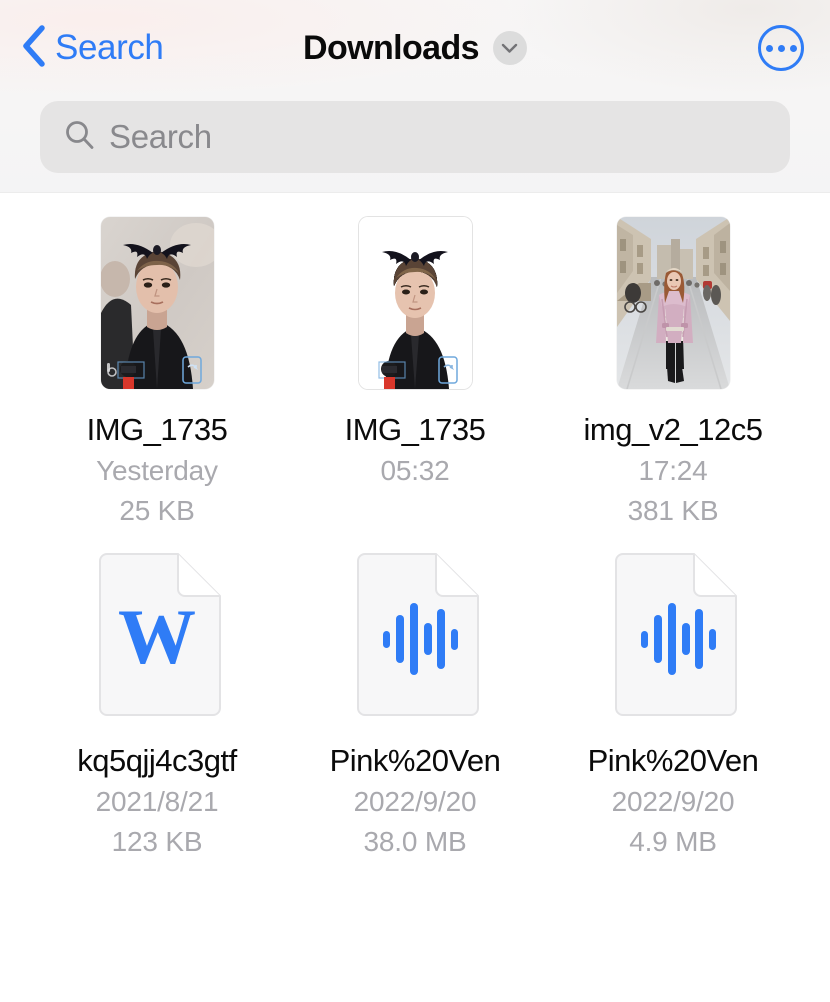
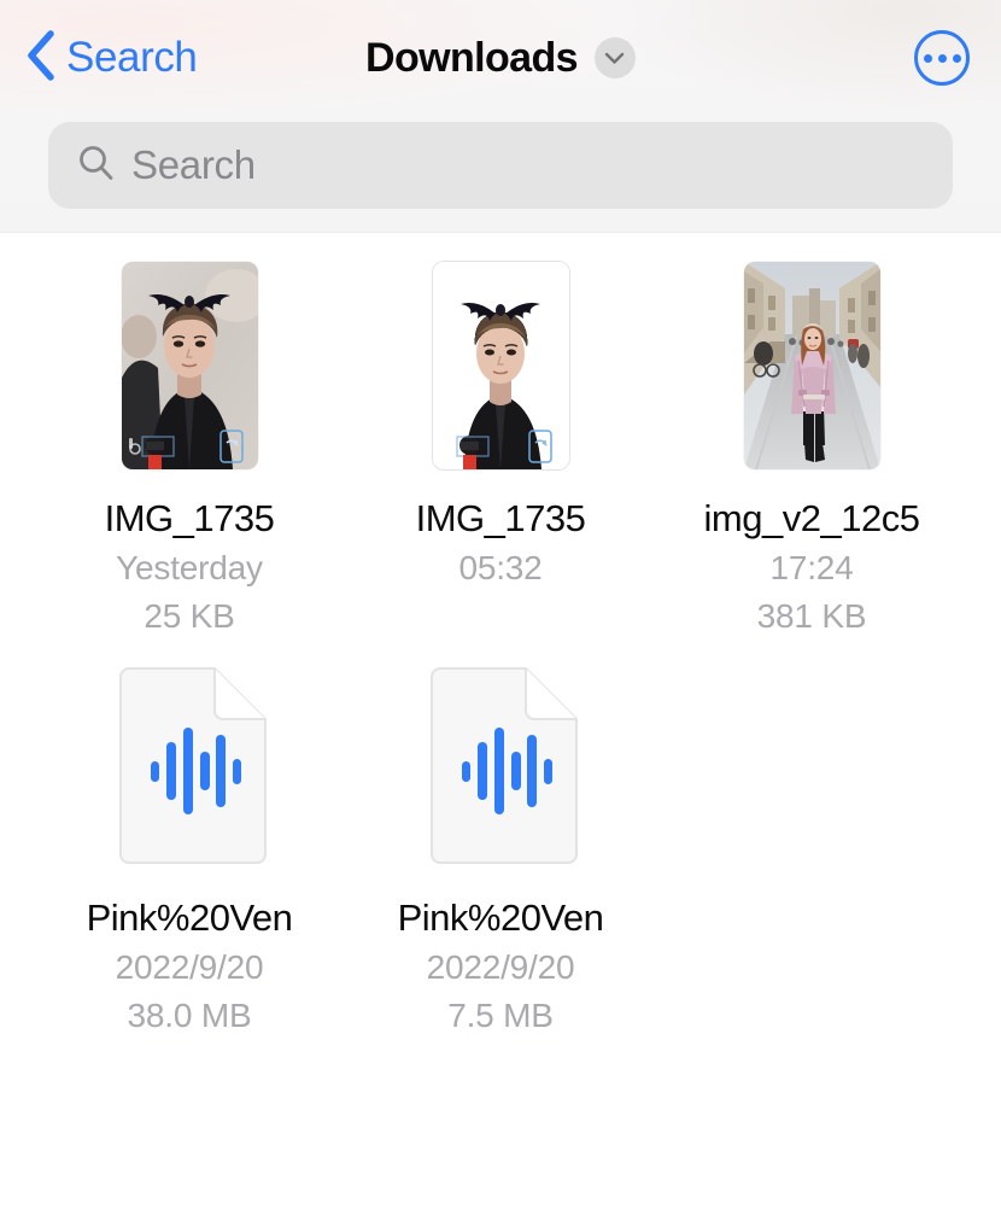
  Search
  Downloads
  Search
  IMG_1735
  Yesterday
  25 KB
  IMG_1735
  05:32
  img_v2_12c5
  17:24
  381 KB
- W
- kq5qjj4c3gtf
- 2021/8/21
- 123 KB
  Pink%20Ven
  2022/9/20
  38.0 MB
  Pink%20Ven
  2022/9/20
- 4.9 MB
+ 7.5 MB
